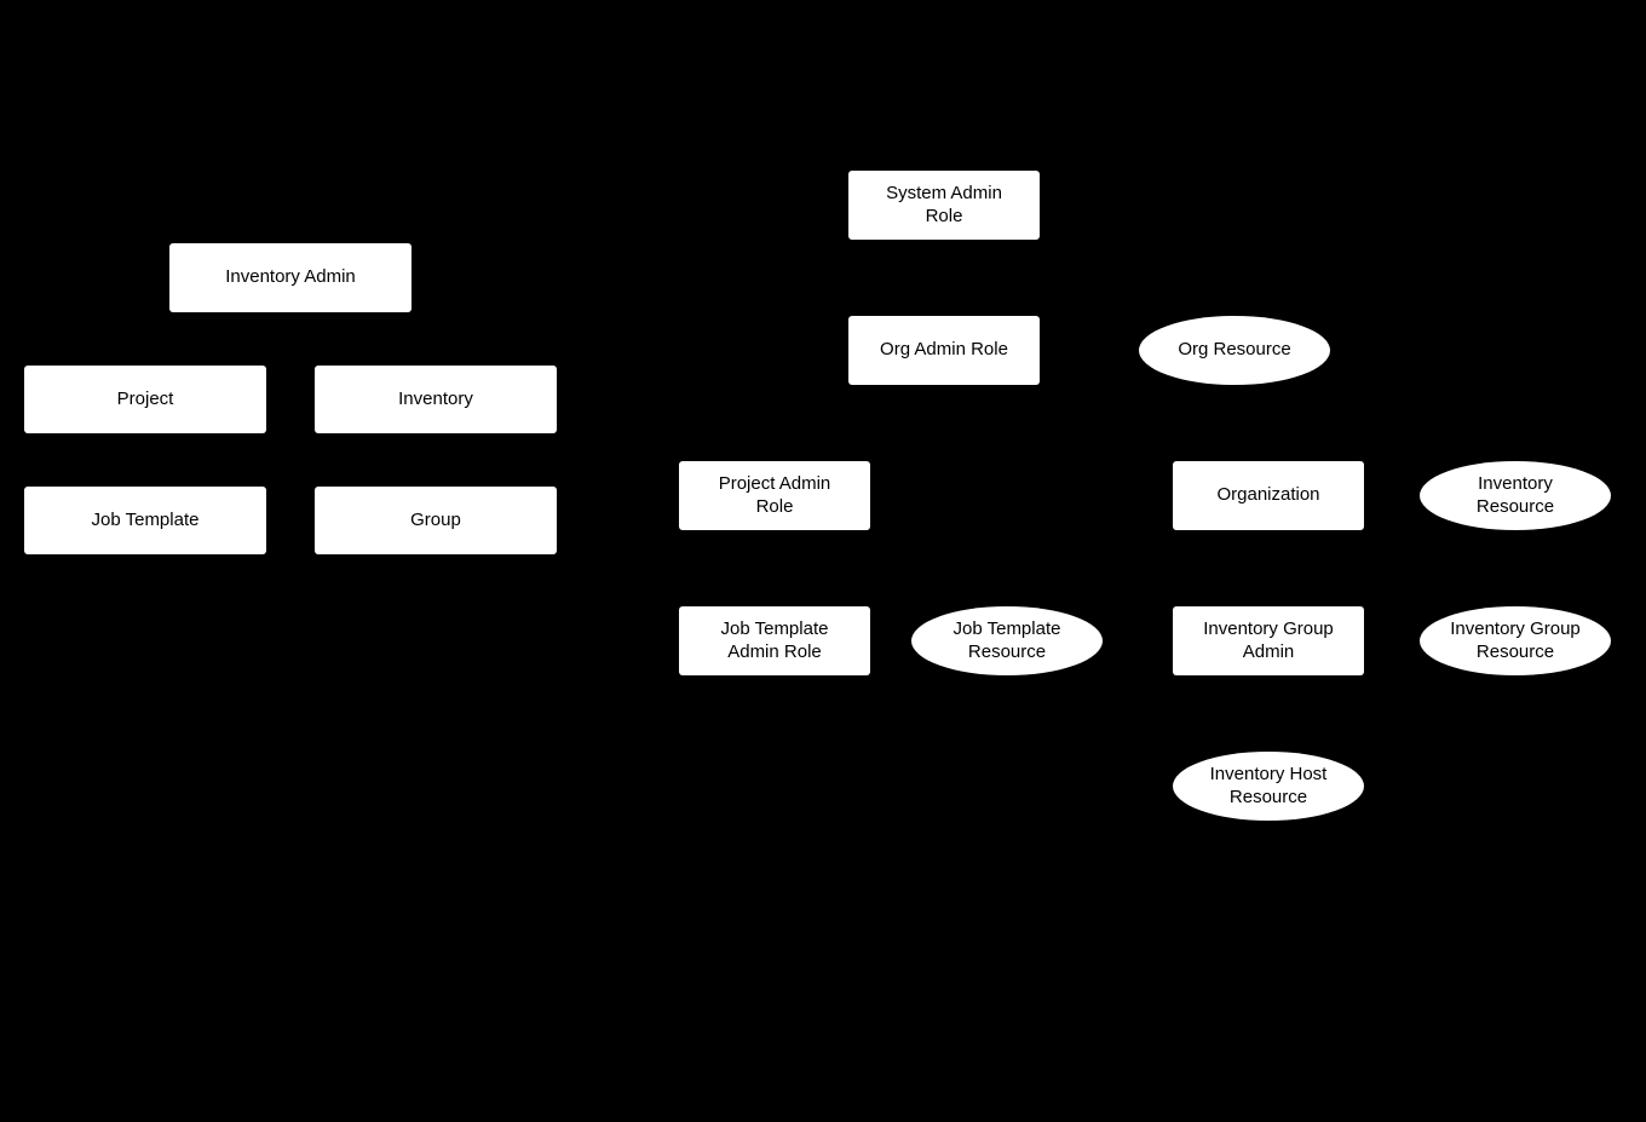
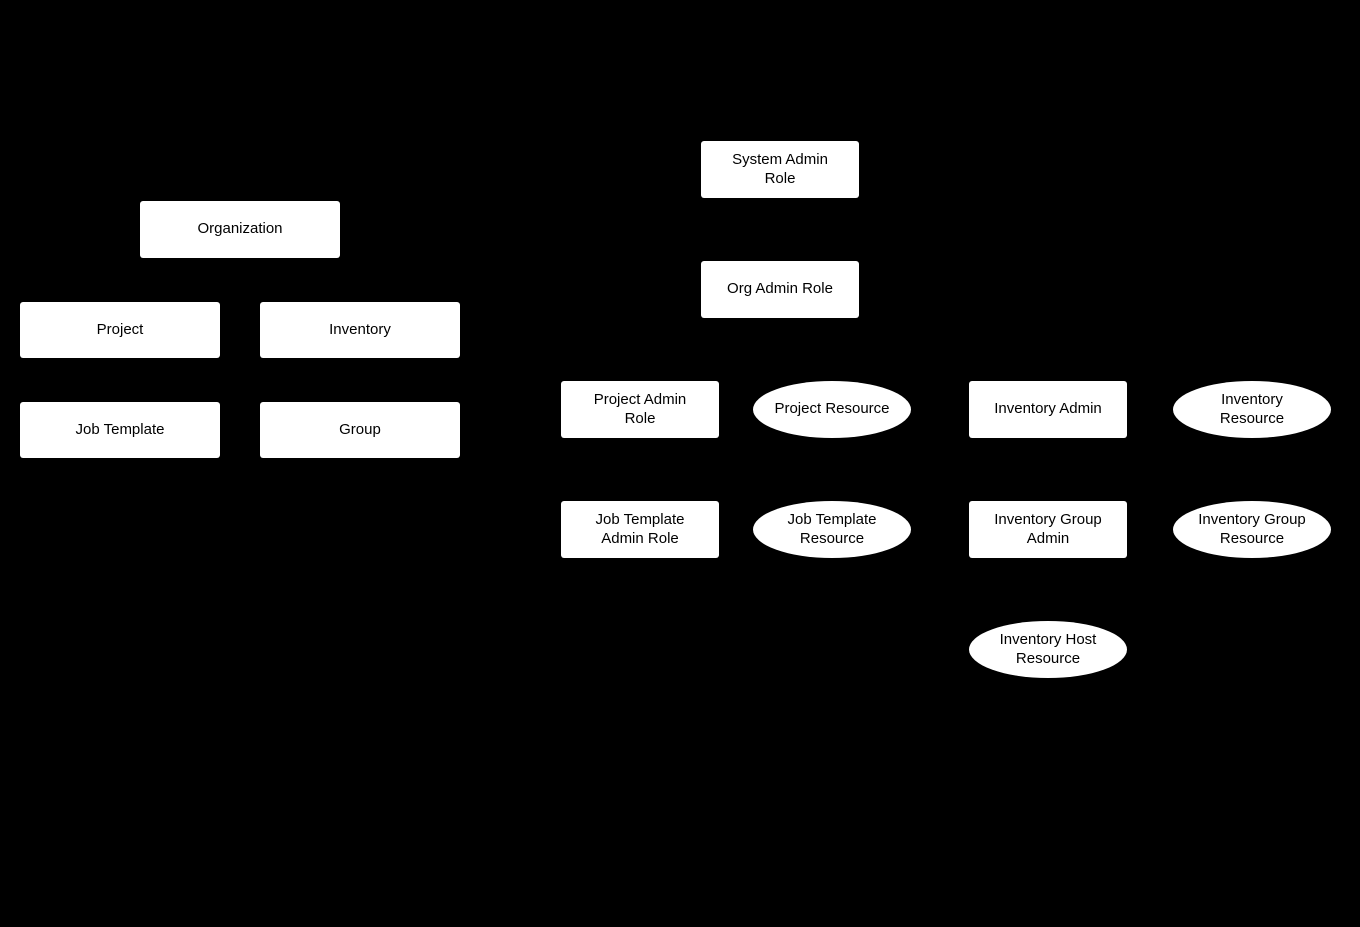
- Inventory Admin
+ Organization
  Project
  Inventory
  Job Template
  Group
  System Admin
  Role
  Org Admin Role
- Org Resource
  Project Admin
  Role
+ Project Resource
- Organization
+ Inventory Admin
  Inventory
  Resource
  Job Template
  Admin Role
  Job Template
  Resource
  Inventory Group
  Admin
  Inventory Group
  Resource
  Inventory Host
  Resource
